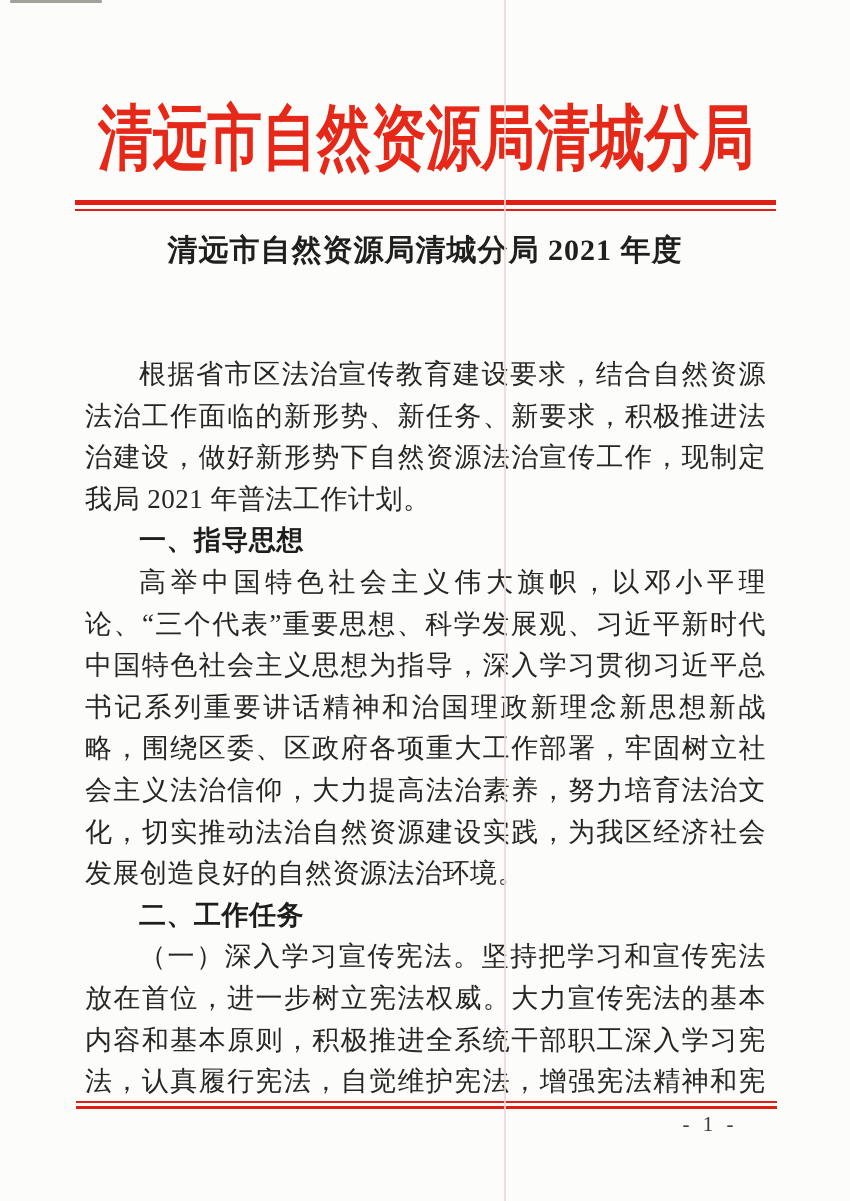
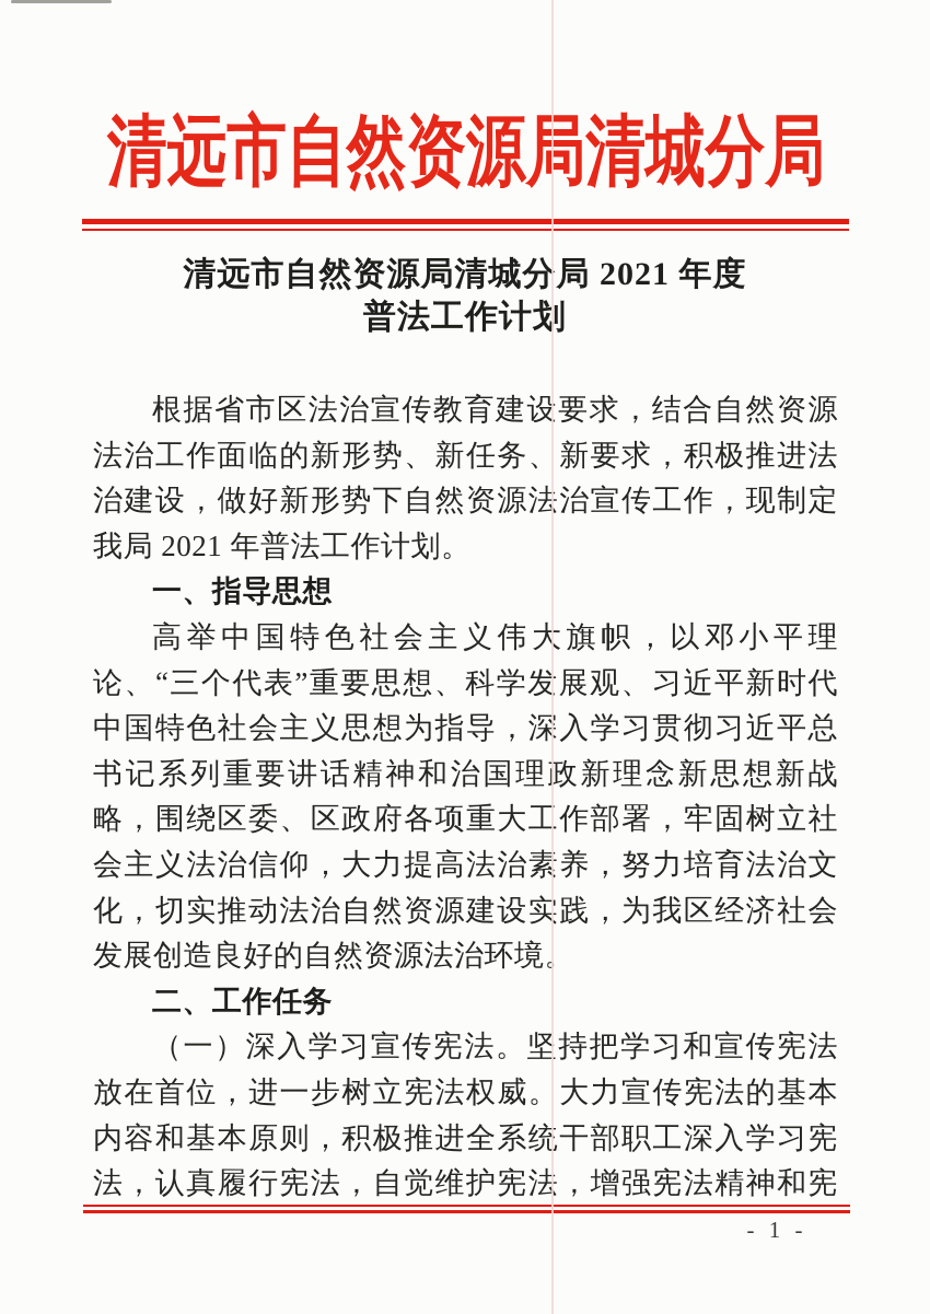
  清远市自然资源局清城分局
  清远市自然资源局清城分局 2021 年度
+ 普法工作计划
  根据省市区法治宣传教育建设要求，结合自然资源法治工作面临的新形势、新任务、新要求，积极推进法治建设，做好新形势下自然资源法治宣传工作，现制定我局 2021 年普法工作计划。
  一、指导思想
  高举中国特色社会主义伟大旗帜，以邓小平理论、“三个代表”重要思想、科学发展观、习近平新时代中国特色社会主义思想为指导，深入学习贯彻习近平总书记系列重要讲话精神和治国理政新理念新思想新战略，围绕区委、区政府各项重大工作部署，牢固树立社会主义法治信仰，大力提高法治素养，努力培育法治文化，切实推动法治自然资源建设实践，为我区经济社会发展创造良好的自然资源法治环境。
  二、工作任务
  （一）深入学习宣传宪法。坚持把学习和宣传宪法放在首位，进一步树立宪法权威。大力宣传宪法的基本内容和基本原则，积极推进全系统干部职工深入学习宪法，认真履行宪法，自觉维护宪法，增强宪法精神和宪
  - 1 -
